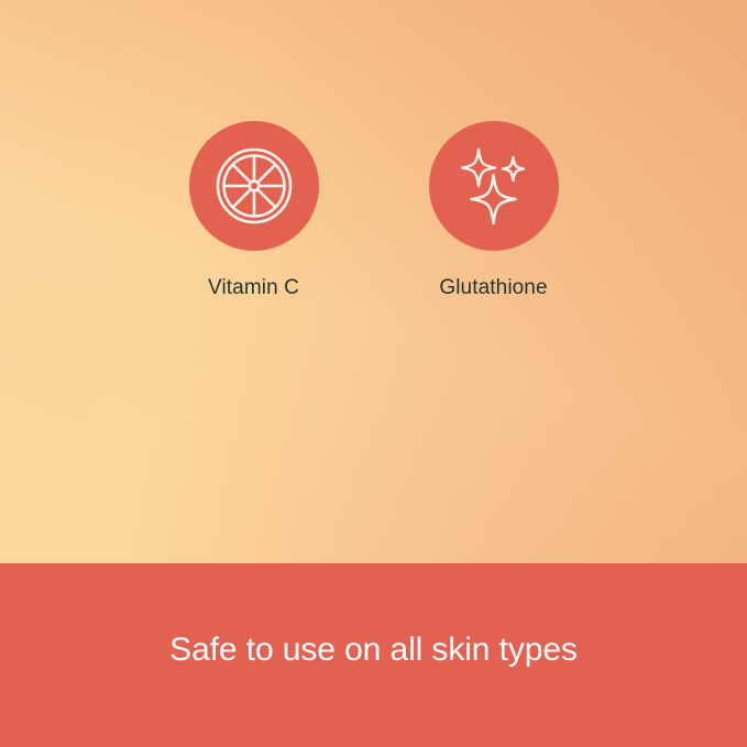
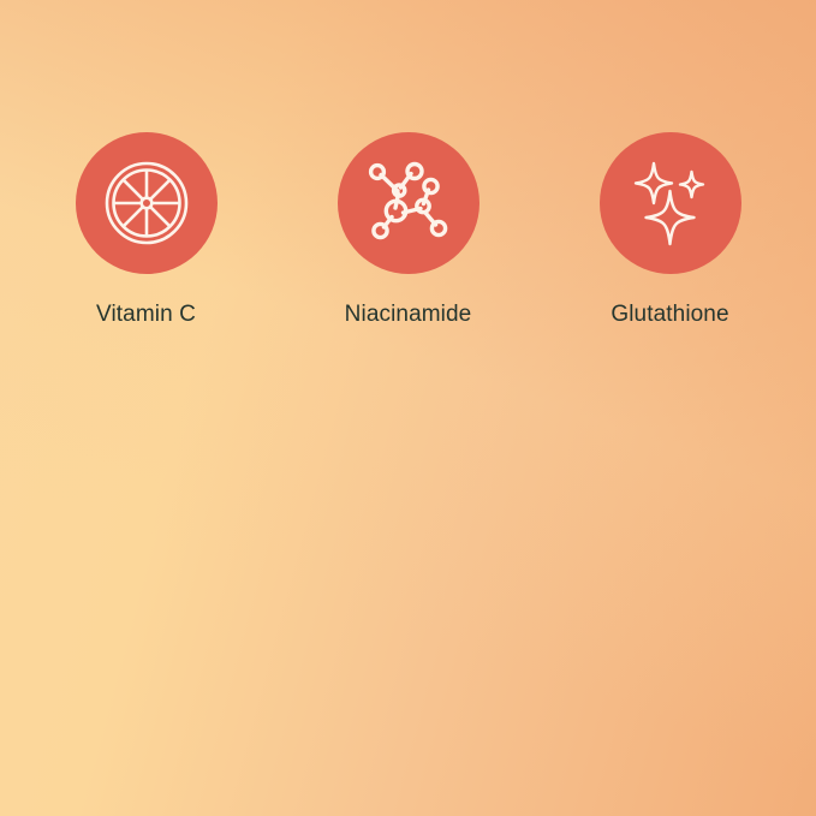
  Vitamin C
+ Niacinamide
  Glutathione
- Safe to use on all skin types
